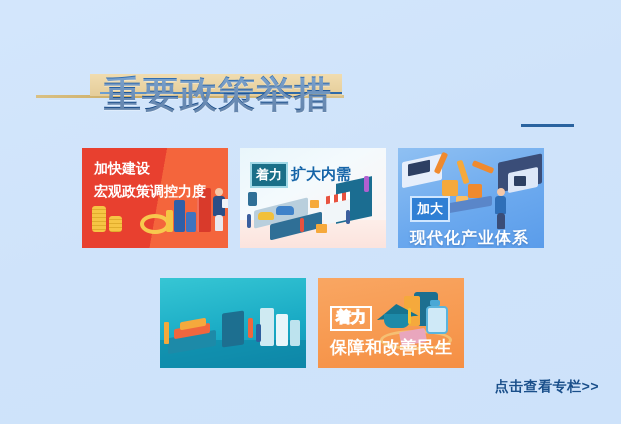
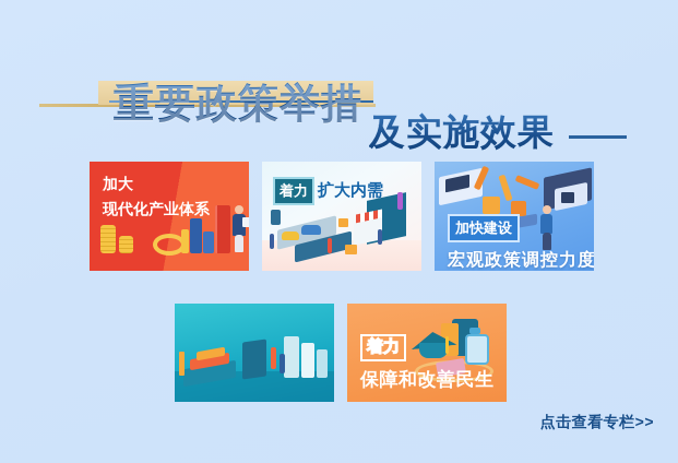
  重要政策举措
+ 及实施效果
- 加快建设
+ 加大
- 宏观政策调控力度
+ 现代化产业体系
  着力
  扩大内需
- 加大
+ 加快建设
- 现代化产业体系
+ 宏观政策调控力度
  着力
  保障和改善民生
  点击查看专栏>>
